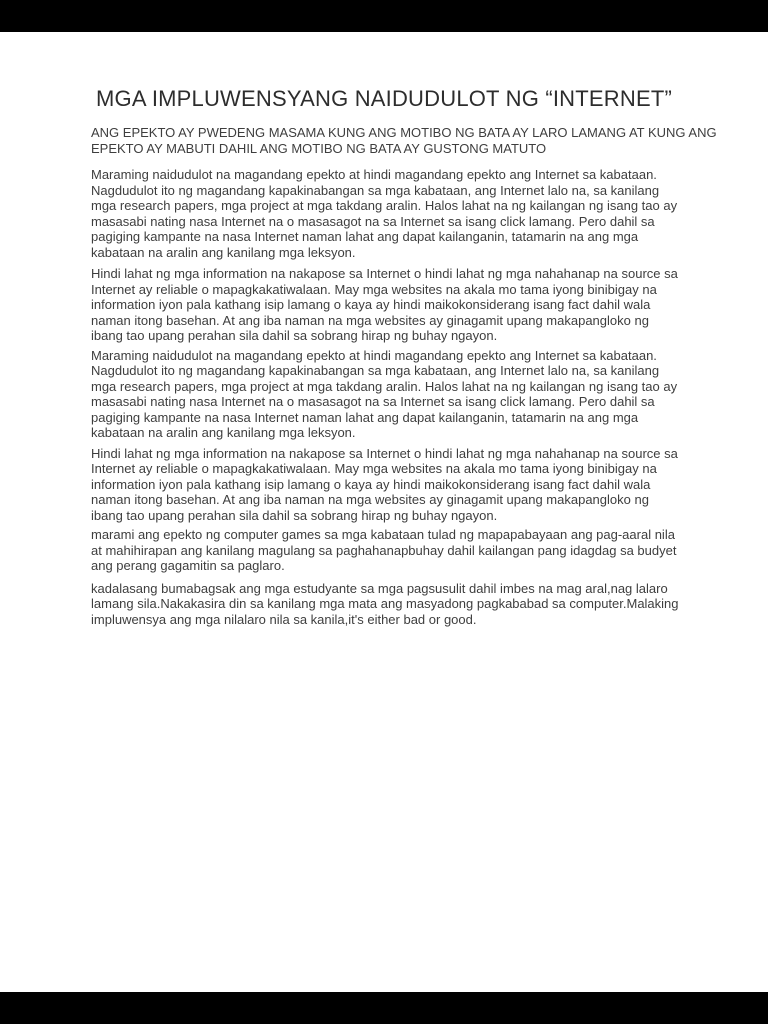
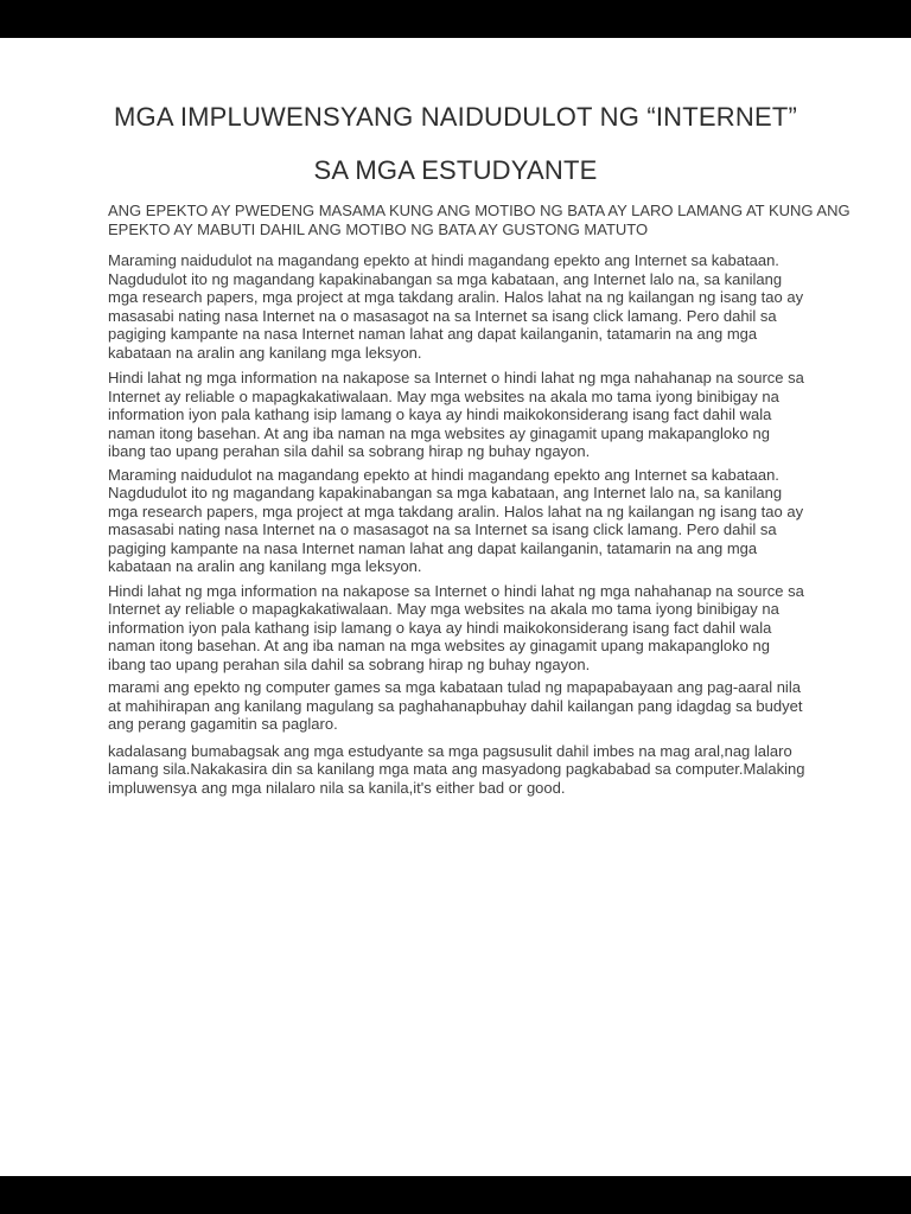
  MGA IMPLUWENSYANG NAIDUDULOT NG “INTERNET”
+ SA MGA ESTUDYANTE
  ANG EPEKTO AY PWEDENG MASAMA KUNG ANG MOTIBO NG BATA AY LARO LAMANG AT KUNG ANG
  EPEKTO AY MABUTI DAHIL ANG MOTIBO NG BATA AY GUSTONG MATUTO
  Maraming naidudulot na magandang epekto at hindi magandang epekto ang Internet sa kabataan.
  Nagdudulot ito ng magandang kapakinabangan sa mga kabataan, ang Internet lalo na, sa kanilang
  mga research papers, mga project at mga takdang aralin. Halos lahat na ng kailangan ng isang tao ay
  masasabi nating nasa Internet na o masasagot na sa Internet sa isang click lamang. Pero dahil sa
  pagiging kampante na nasa Internet naman lahat ang dapat kailanganin, tatamarin na ang mga
  kabataan na aralin ang kanilang mga leksyon.
  Hindi lahat ng mga information na nakapose sa Internet o hindi lahat ng mga nahahanap na source sa
  Internet ay reliable o mapagkakatiwalaan. May mga websites na akala mo tama iyong binibigay na
  information iyon pala kathang isip lamang o kaya ay hindi maikokonsiderang isang fact dahil wala
  naman itong basehan. At ang iba naman na mga websites ay ginagamit upang makapangloko ng
  ibang tao upang perahan sila dahil sa sobrang hirap ng buhay ngayon.
  Maraming naidudulot na magandang epekto at hindi magandang epekto ang Internet sa kabataan.
  Nagdudulot ito ng magandang kapakinabangan sa mga kabataan, ang Internet lalo na, sa kanilang
  mga research papers, mga project at mga takdang aralin. Halos lahat na ng kailangan ng isang tao ay
  masasabi nating nasa Internet na o masasagot na sa Internet sa isang click lamang. Pero dahil sa
  pagiging kampante na nasa Internet naman lahat ang dapat kailanganin, tatamarin na ang mga
  kabataan na aralin ang kanilang mga leksyon.
  Hindi lahat ng mga information na nakapose sa Internet o hindi lahat ng mga nahahanap na source sa
  Internet ay reliable o mapagkakatiwalaan. May mga websites na akala mo tama iyong binibigay na
  information iyon pala kathang isip lamang o kaya ay hindi maikokonsiderang isang fact dahil wala
  naman itong basehan. At ang iba naman na mga websites ay ginagamit upang makapangloko ng
  ibang tao upang perahan sila dahil sa sobrang hirap ng buhay ngayon.
  marami ang epekto ng computer games sa mga kabataan tulad ng mapapabayaan ang pag-aaral nila
  at mahihirapan ang kanilang magulang sa paghahanapbuhay dahil kailangan pang idagdag sa budyet
  ang perang gagamitin sa paglaro.
  kadalasang bumabagsak ang mga estudyante sa mga pagsusulit dahil imbes na mag aral,nag lalaro
  lamang sila.Nakakasira din sa kanilang mga mata ang masyadong pagkababad sa computer.Malaking
  impluwensya ang mga nilalaro nila sa kanila,it's either bad or good.
